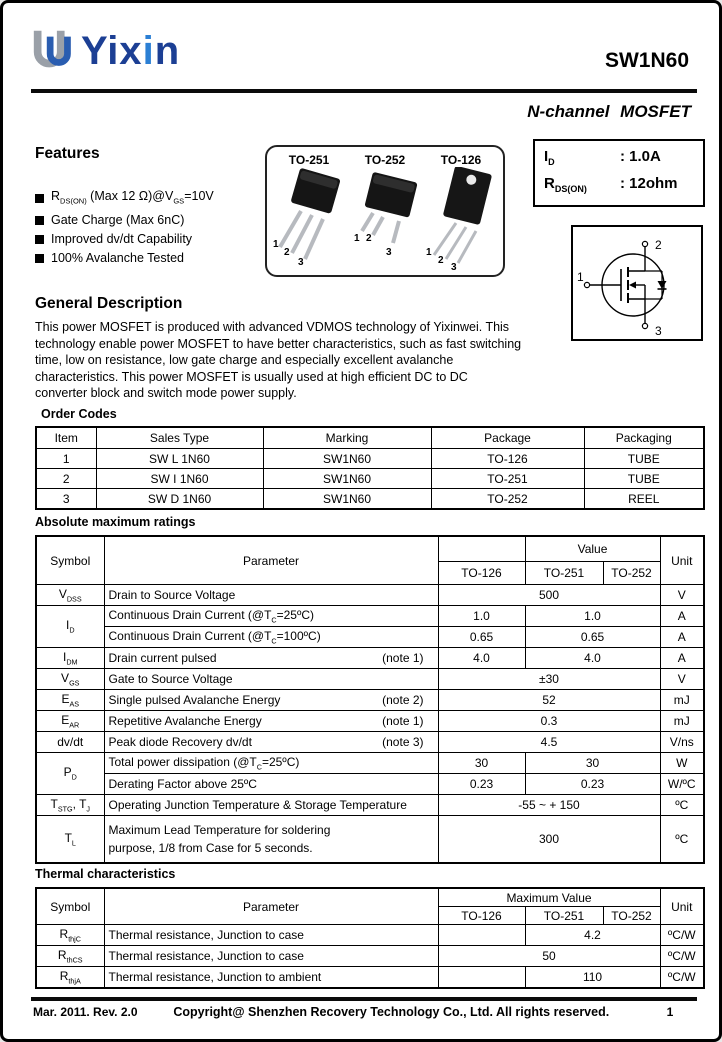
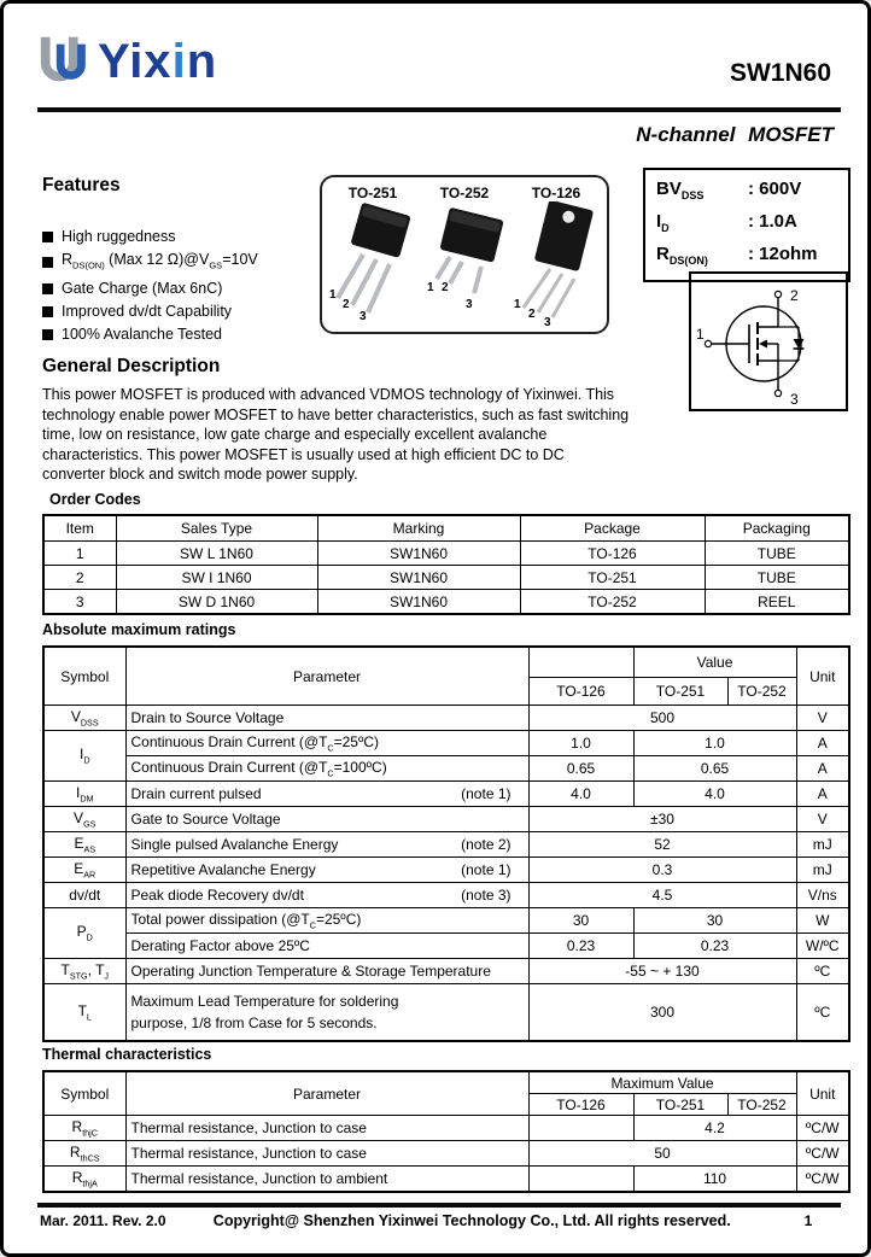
  Yixin
  SW1N60
  N-channel MOSFET
  Features
+ High ruggedness
  RDS(ON) (Max 12 Ω)@VGS=10V
  Gate Charge (Max 6nC)
  Improved dv/dt Capability
  100% Avalanche Tested
  TO-251
  1
  2
  3
  TO-252
  1
  2
  3
  TO-126
  1
  2
  3
+ BVDSS
+ : 600V
  ID
  : 1.0A
  RDS(ON)
  : 12ohm
  2
  1
  3
  General Description
  This power MOSFET is produced with advanced VDMOS technology of Yixinwei. This technology enable power MOSFET to have better characteristics, such as fast switching time, low on resistance, low gate charge and especially excellent avalanche characteristics. This power MOSFET is usually used at high efficient DC to DC converter block and switch mode power supply.
  Order Codes
  Item	Sales Type	Marking	Package	Packaging
  1	SW L 1N60	SW1N60	TO-126	TUBE
  2	SW I 1N60	SW1N60	TO-251	TUBE
  3	SW D 1N60	SW1N60	TO-252	REEL
  Absolute maximum ratings
  Symbol	Parameter		Value	Unit
  TO-126	TO-251	TO-252
  VDSS	Drain to Source Voltage	500	V
  ID	Continuous Drain Current (@TC=25ºC)	1.0	1.0	A
  Continuous Drain Current (@TC=100ºC)	0.65	0.65	A
  IDM	Drain current pulsed (note 1)	4.0	4.0	A
  VGS	Gate to Source Voltage	±30	V
  EAS	Single pulsed Avalanche Energy (note 2)	52	mJ
  EAR	Repetitive Avalanche Energy (note 1)	0.3	mJ
  dv/dt	Peak diode Recovery dv/dt (note 3)	4.5	V/ns
  PD	Total power dissipation (@TC=25ºC)	30	30	W
  Derating Factor above 25ºC	0.23	0.23	W/ºC
- TSTG, TJ	Operating Junction Temperature & Storage Temperature	-55 ~ + 150	ºC
+ TSTG, TJ	Operating Junction Temperature & Storage Temperature	-55 ~ + 130	ºC
  TL	Maximum Lead Temperature for solderingpurpose, 1/8 from Case for 5 seconds.	300	ºC
  Thermal characteristics
  Symbol	Parameter	Maximum Value	Unit
  TO-126	TO-251	TO-252
  RthjC	Thermal resistance, Junction to case		4.2	ºC/W
  RthCS	Thermal resistance, Junction to case	50	ºC/W
  RthjA	Thermal resistance, Junction to ambient		110	ºC/W
  Mar. 2011. Rev. 2.0
- Copyright@ Shenzhen Recovery Technology Co., Ltd. All rights reserved.
+ Copyright@ Shenzhen Yixinwei Technology Co., Ltd. All rights reserved.
  1
